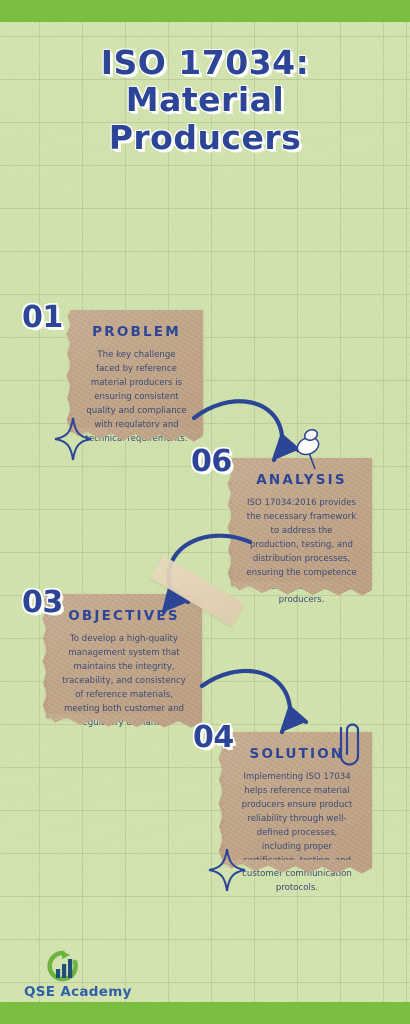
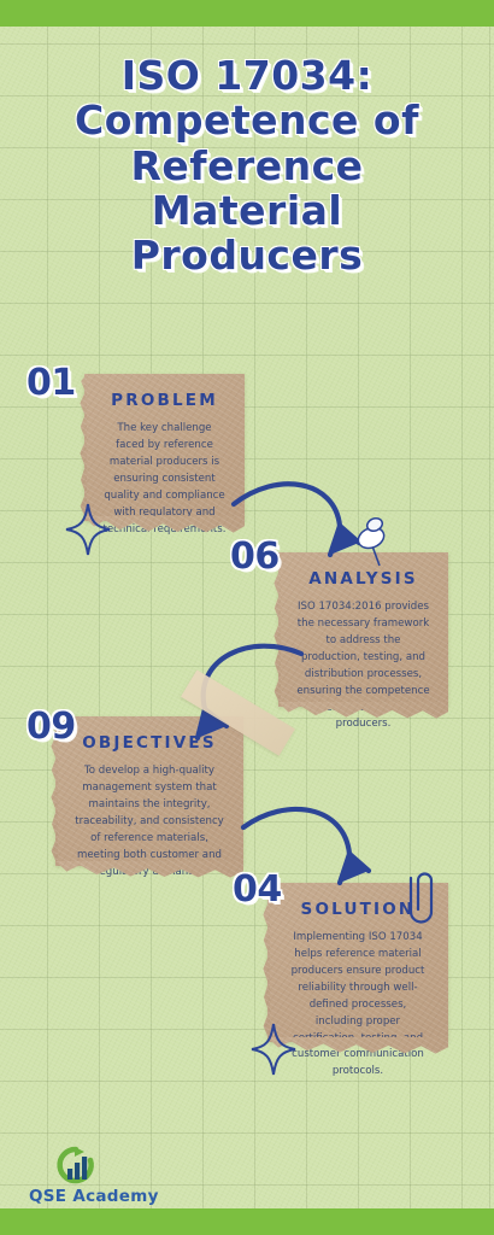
  ISO 17034:
+ Competence of
+ Reference
  Material
  Producers
  01
  PROBLEM
  The key challenge faced by reference material producers is ensuring consistent quality and compliance with regulatory and echnica reqemts.
  06
  ANALYSIS
  ISO 17034:2016 provides the necessary framework to address the production, testing, and distribution processes, ensuring the competence producers.
- 03
+ 09
  OBJECTIVES
  To develop a high-quality management system that maintains the integrity, traceability, and consistency of reference materials, meeting both customer and gulyan
  04
  SOLUTION
  Implementing ISO 17034 helps reference material producers ensure product reliability through well-defined processes, including proper customer communication protocols.
  QSE Academy
